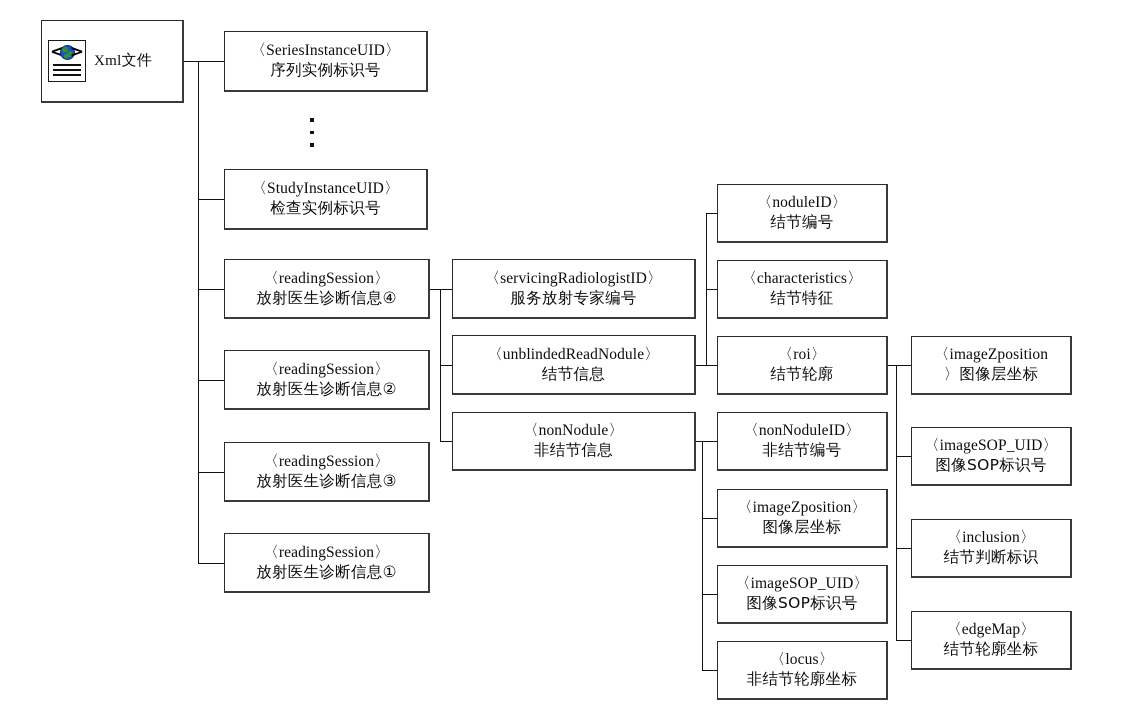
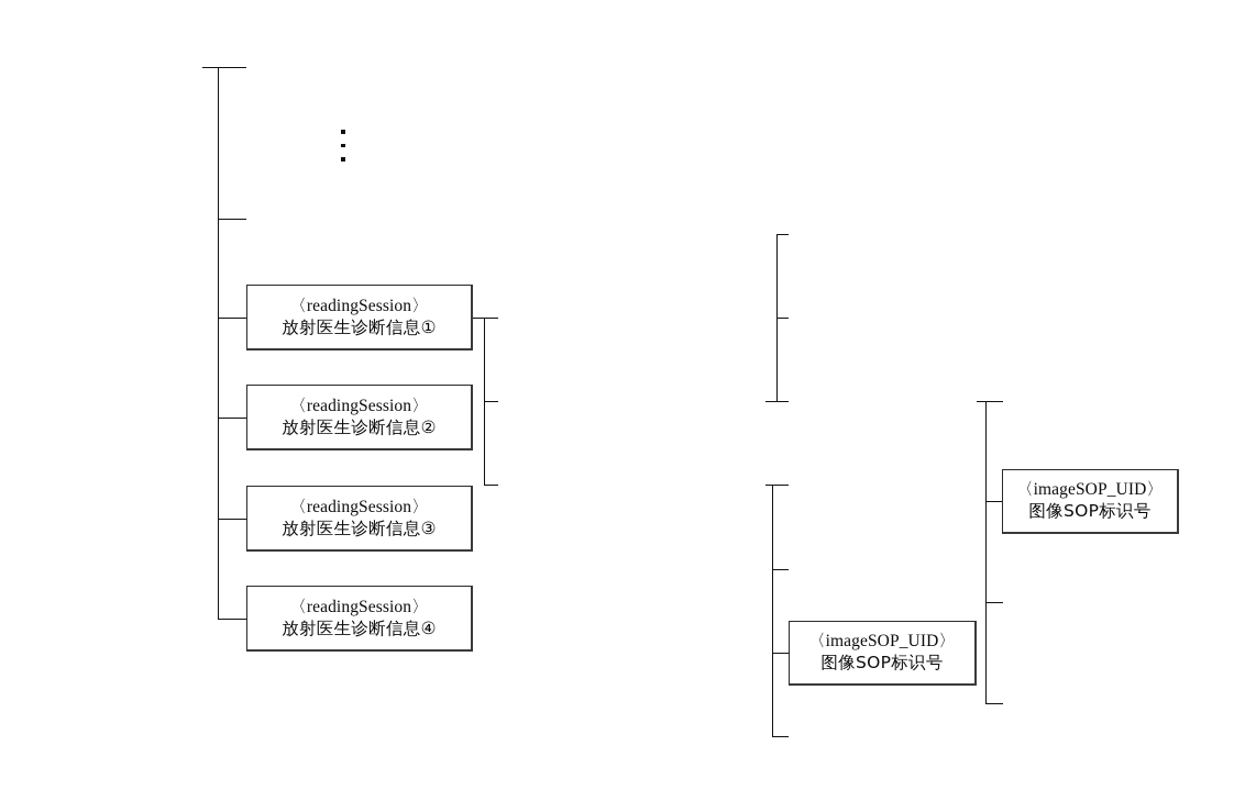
- <
- >
- Xml文件
- 〈SeriesInstanceUID〉
- 序列实例标识号
- 〈StudyInstanceUID〉
- 检查实例标识号
  〈readingSession〉
- 放射医生诊断信息④
+ 放射医生诊断信息①
  〈readingSession〉
  放射医生诊断信息②
  〈readingSession〉
  放射医生诊断信息③
  〈readingSession〉
- 放射医生诊断信息①
+ 放射医生诊断信息④
- 〈servicingRadiologistID〉
- 服务放射专家编号
- 〈unblindedReadNodule〉
- 结节信息
- 〈nonNodule〉
- 非结节信息
- 〈noduleID〉
- 结节编号
- 〈characteristics〉
- 结节特征
- 〈roi〉
- 结节轮廓
- 〈nonNoduleID〉
- 非结节编号
- 〈imageZposition〉
- 图像层坐标
  〈imageSOP_UID〉
  图像SOP标识号
- 〈locus〉
- 非结节轮廓坐标
- 〈imageZposition
- 〉图像层坐标
  〈imageSOP_UID〉
  图像SOP标识号
- 〈inclusion〉
- 结节判断标识
- 〈edgeMap〉
- 结节轮廓坐标
